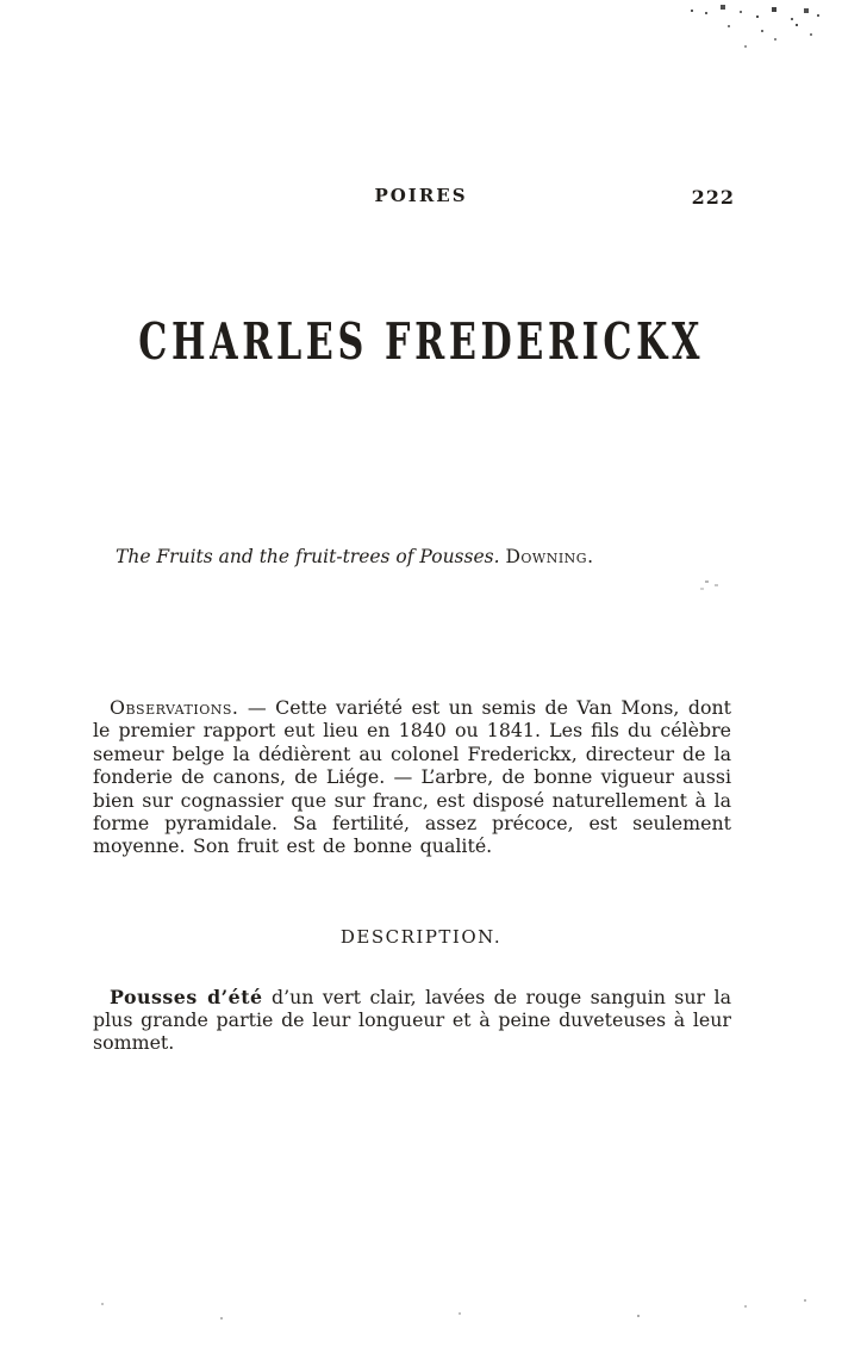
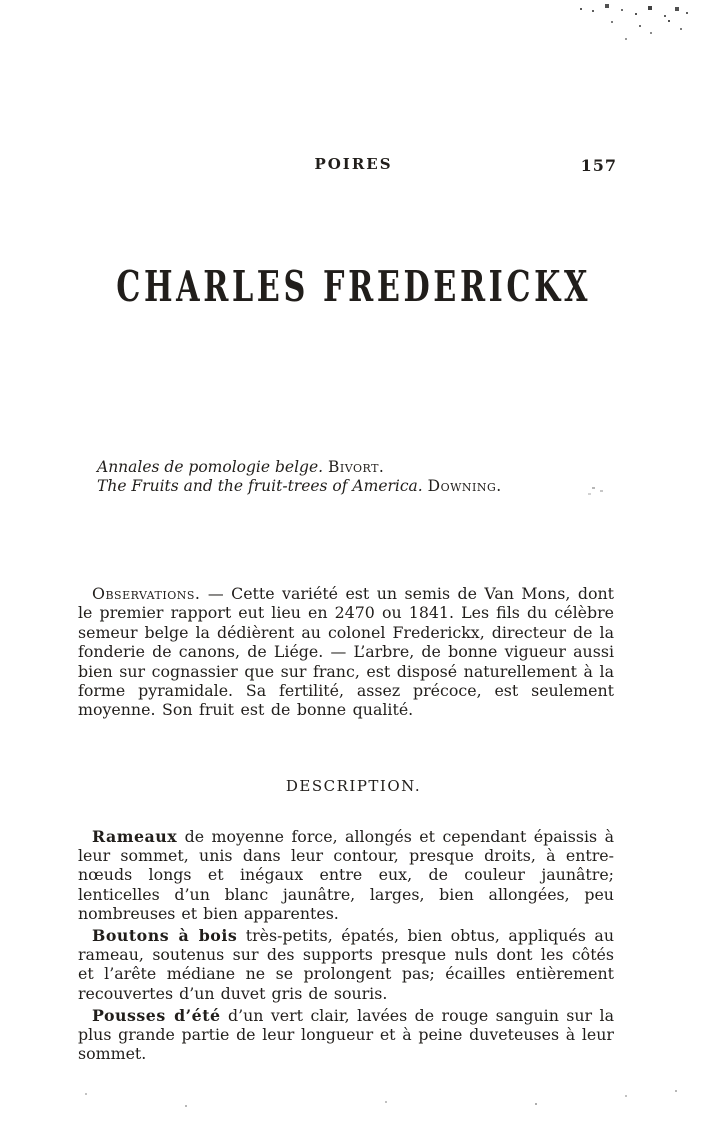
  POIRES
- 222
+ 157
  CHARLES FREDERICKX
+ Annales de pomologie belge. Bivort.
- The Fruits and the fruit-trees of Pousses. Downing.
+ The Fruits and the fruit-trees of America. Downing.
- Observations. — Cette variété est un semis de Van Mons, dont le premier rapport eut lieu en 1840 ou 1841. Les fils du célèbre semeur belge la dédièrent au colonel Frederickx, directeur de la fonderie de canons, de Liége. — L’arbre, de bonne vigueur aussi bien sur cognassier que sur franc, est disposé naturellement à la forme pyramidale. Sa fertilité, assez précoce, est seulement moyenne. Son fruit est de bonne qualité.
+ Observations. — Cette variété est un semis de Van Mons, dont le premier rapport eut lieu en 2470 ou 1841. Les fils du célèbre semeur belge la dédièrent au colonel Frederickx, directeur de la fonderie de canons, de Liége. — L’arbre, de bonne vigueur aussi bien sur cognassier que sur franc, est disposé naturellement à la forme pyramidale. Sa fertilité, assez précoce, est seulement moyenne. Son fruit est de bonne qualité.
  DESCRIPTION.
+ Rameaux de moyenne force, allongés et cependant épaissis à leur sommet, unis dans leur contour, presque droits, à entre-nœuds longs et inégaux entre eux, de couleur jaunâtre; lenticelles d’un blanc jaunâtre, larges, bien allongées, peu nombreuses et bien apparentes.
+ Boutons à bois très-petits, épatés, bien obtus, appliqués au rameau, soutenus sur des supports presque nuls dont les côtés et l’arête médiane ne se prolongent pas; écailles entièrement recouvertes d’un duvet gris de souris.
  Pousses d’été d’un vert clair, lavées de rouge sanguin sur la plus grande partie de leur longueur et à peine duveteuses à leur sommet.
